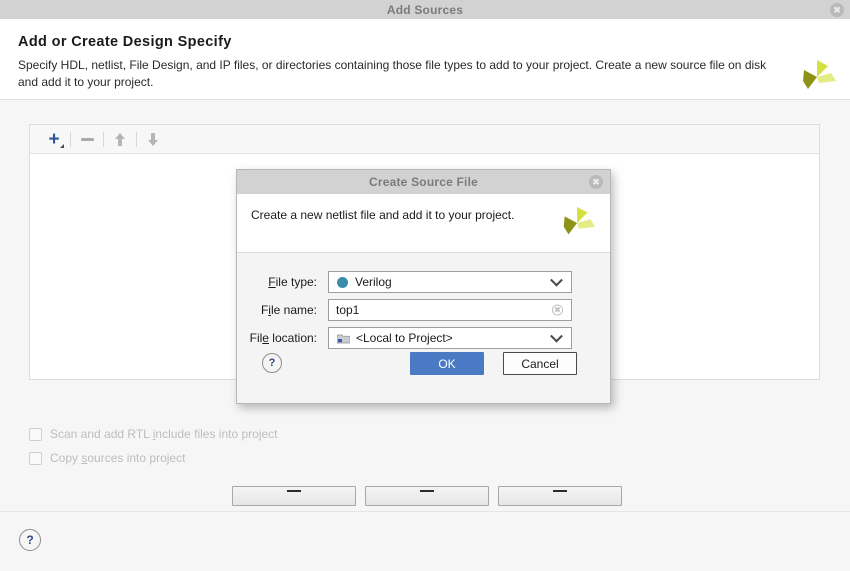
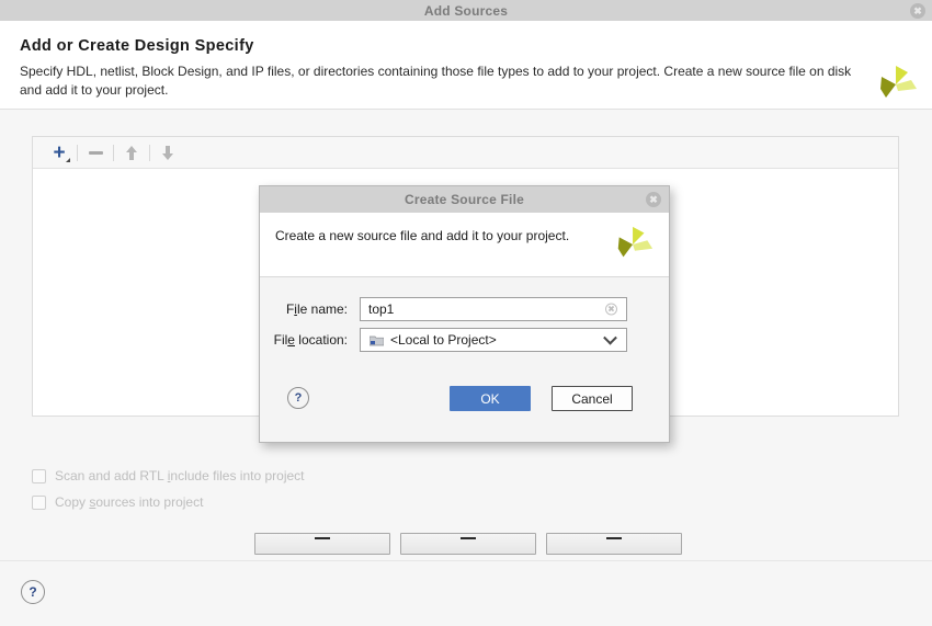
  Add Sources
  ✖
  Add or Create Design Specify
- Specify HDL, netlist, File Design, and IP files, or directories containing those file types to add to your project. Create a new source file on disk and add it to your project.
+ Specify HDL, netlist, Block Design, and IP files, or directories containing those file types to add to your project. Create a new source file on disk and add it to your project.
  +
  Scan and add RTL include files into project
  Copy sources into project
  ?
  Create Source File
  ✖
- Create a new netlist file and add it to your project.
+ Create a new source file and add it to your project.
- File type:
- Verilog
  File name:
  top1
  ✖
  File location:
  <Local to Project>
  ?
  OK
  Cancel
